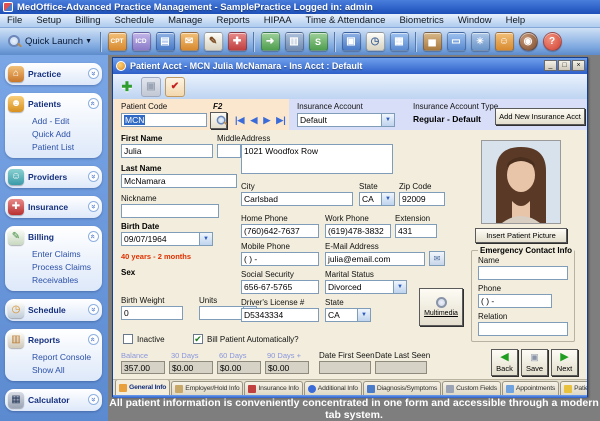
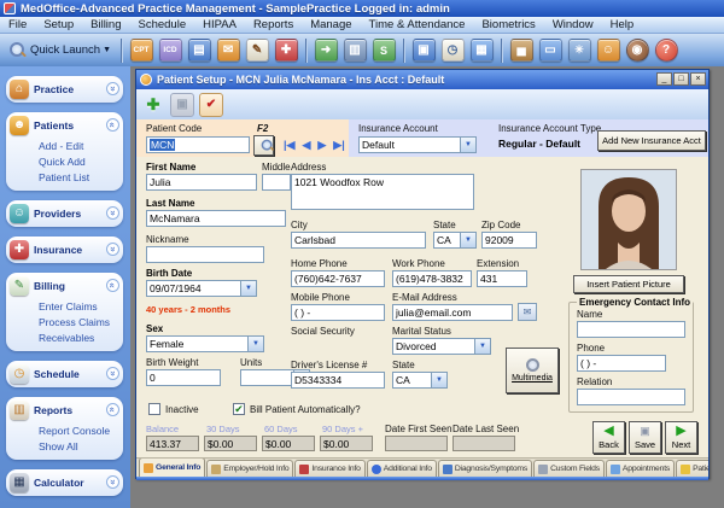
  MedOffice-Advanced Practice Management - SamplePractice Logged in: admin
  File
  Setup
  Billing
  Schedule
- Manage
+ HIPAA
  Reports
- HIPAA
+ Manage
  Time & Attendance
  Biometrics
  Window
  Help
  Quick Launch
  ▤
  ✉
  ✎
  ✚
  ➜
  ▥
  S
  ▣
  ◷
  ▦
  ▅
  ▭
  ✳
  ☺
  ◉
  ?
  ⌂
  Practice
  ☻
  Patients
  Add - Edit
  Quick Add
  Patient List
  ☺
  Providers
  ✚
  Insurance
  ✎
  Billing
  Enter Claims
  Process Claims
  Receivables
  ◷
  Schedule
  ▥
  Reports
  Report Console
  Show All
  ▦
  Calculator
- Patient Acct - MCN Julia McNamara - Ins Acct : Default
+ Patient Setup - MCN Julia McNamara - Ins Acct : Default
  ✚
  ▣
  ✔
  Patient Code
  F2
  MCN
  |◀
  ◀
  ▶
  ▶|
  Insurance Account
  Default
  Insurance Account Type
  Regular - Default
  Add New Insurance Acct
  First Name
  Middle
  Julia
  Last Name
  McNamara
  Nickname
  Birth Date
  09/07/1964
  40 years - 2 months
  Sex
+ Female
  Birth Weight
  0
  Units
  Inactive
  ✔
  Bill Patient Automatically?
  Balance
  30 Days
  60 Days
  90 Days +
- 357.00
+ 413.37
  $0.00
  $0.00
  $0.00
  Date First Seen
  Date Last Seen
  Address
  1021 Woodfox Row
  City
  Carlsbad
  State
  CA
  Zip Code
  92009
  Home Phone
  (760)642-7637
  Work Phone
  (619)478-3832
  Extension
  431
  Mobile Phone
  ( ) -
  E-Mail Address
  julia@email.com
  ✉
  Social Security
- 656-67-5765
  Marital Status
  Divorced
  Driver's License #
  D5343334
  State
  CA
  Insert Patient Picture
  Emergency Contact Info
  Name
  Phone
  ( ) -
  Relation
  ◀
  Back
  ▣
  Save
  ▶
  Next
- All patient information is conveniently concentrated in one form and accessible through a modern tab system.
